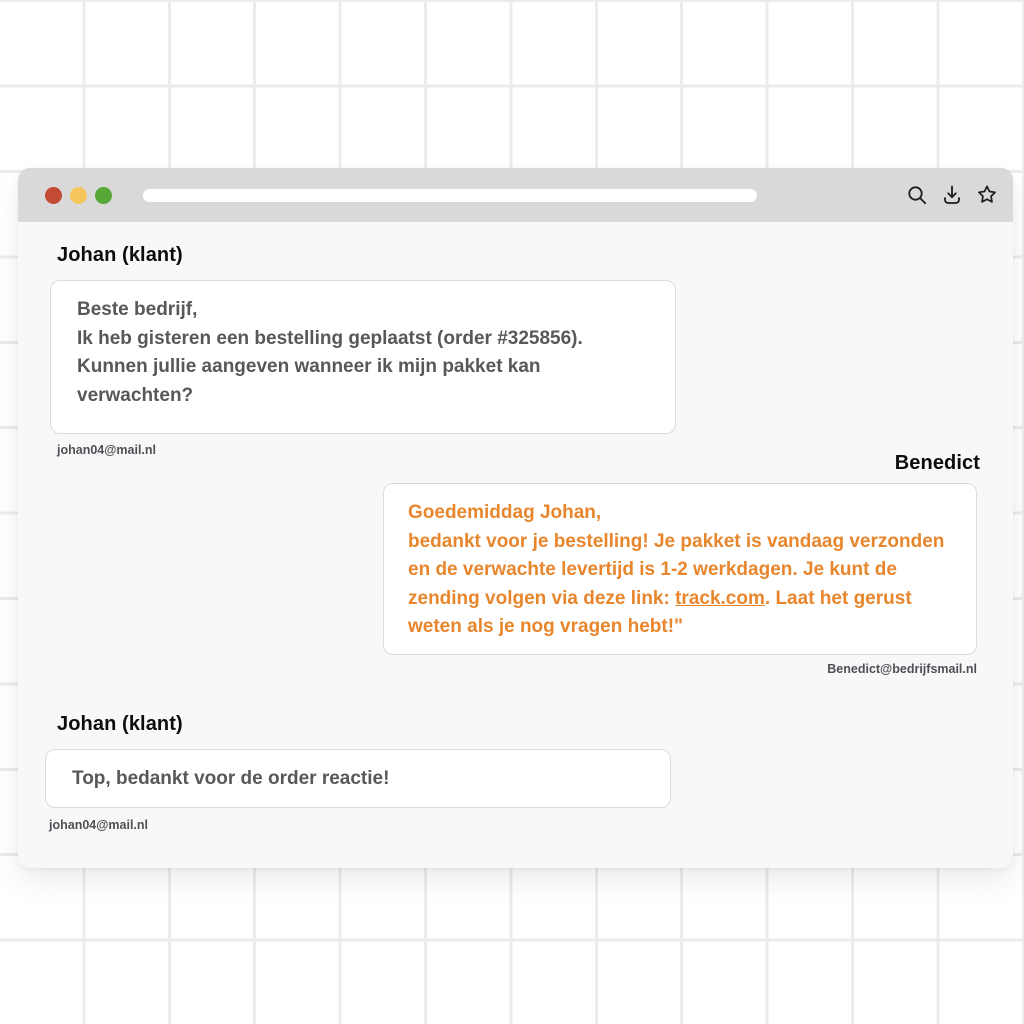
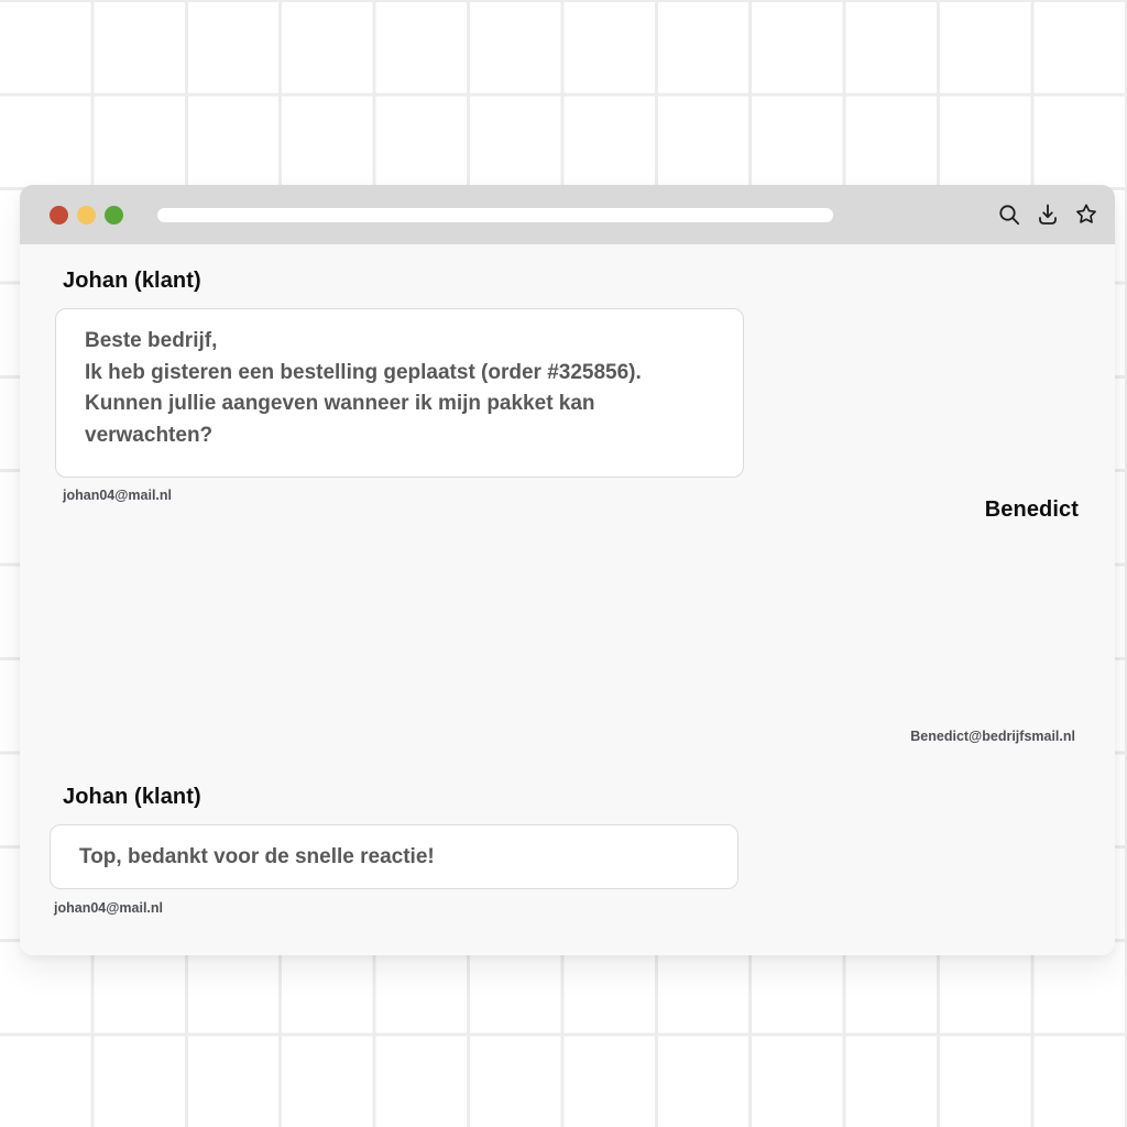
  Johan (klant)
  Beste bedrijf,
  Ik heb gisteren een bestelling geplaatst (order #325856). Kunnen jullie aangeven wanneer ik mijn pakket kan verwachten?
  johan04@mail.nl
  Benedict
- Goedemiddag Johan,
- bedankt voor je bestelling! Je pakket is vandaag verzonden en de verwachte levertijd is 1-2 werkdagen. Je kunt de zending volgen via deze link: track.com. Laat het gerust weten als je nog vragen hebt!"
  Benedict@bedrijfsmail.nl
  Johan (klant)
- Top, bedankt voor de order reactie!
+ Top, bedankt voor de snelle reactie!
  johan04@mail.nl
